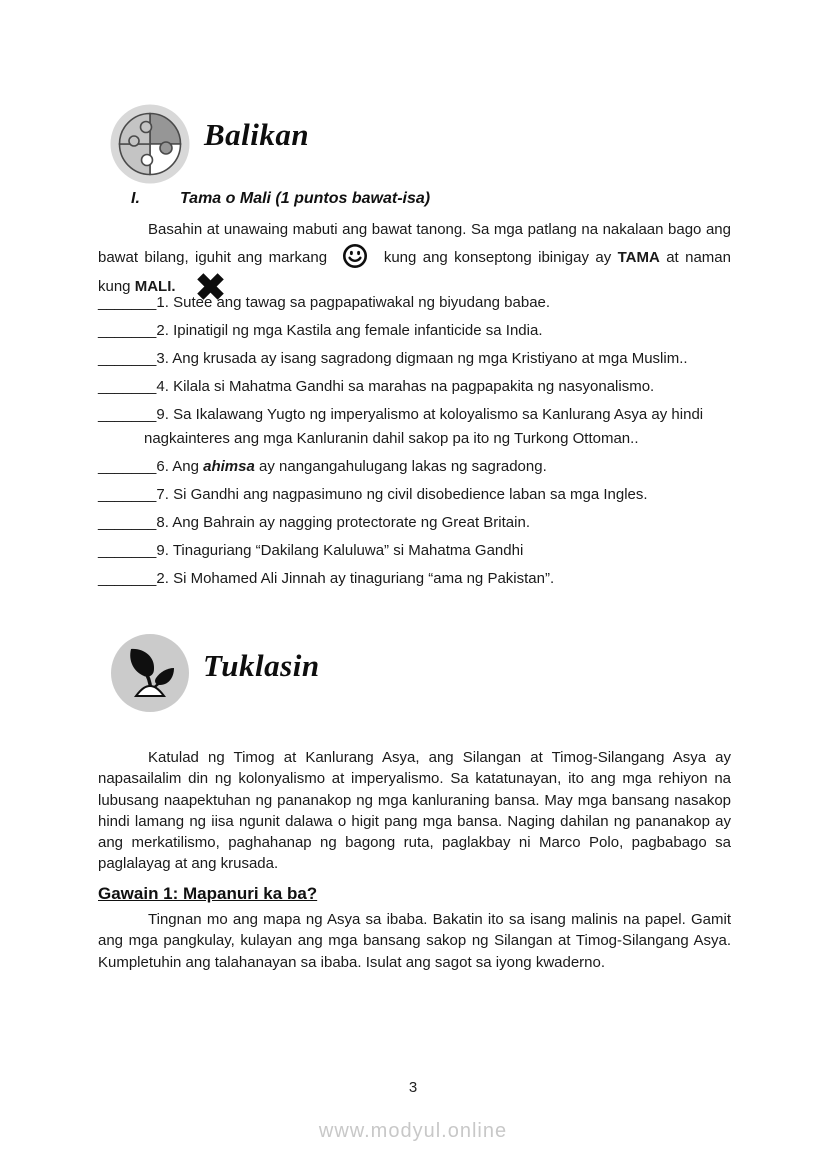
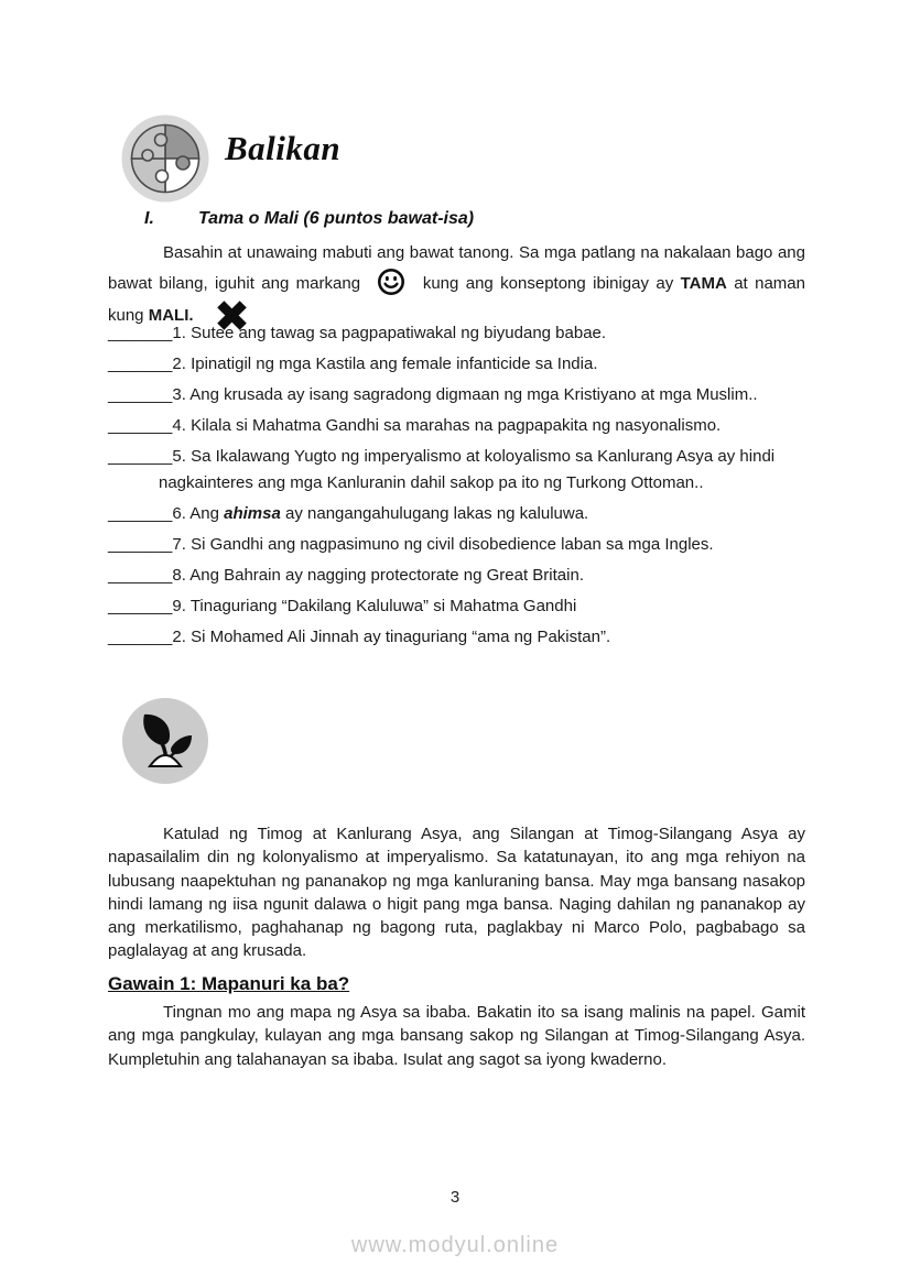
  Balikan
  I.
- Tama o Mali (1 puntos bawat-isa)
+ Tama o Mali (6 puntos bawat-isa)
  Basahin at unawaing mabuti ang bawat tanong. Sa mga patlang na nakalaan bago ang bawat bilang, iguhit ang markang kung ang konseptong ibinigay ay TAMA at naman kung MALI.
  _______1. Sutee ang tawag sa pagpapatiwakal ng biyudang babae.
  _______2. Ipinatigil ng mga Kastila ang female infanticide sa India.
  _______3. Ang krusada ay isang sagradong digmaan ng mga Kristiyano at mga Muslim..
  _______4. Kilala si Mahatma Gandhi sa marahas na pagpapakita ng nasyonalismo.
- _______9. Sa Ikalawang Yugto ng imperyalismo at koloyalismo sa Kanlurang Asya ay hindi nagkainteres ang mga Kanluranin dahil sakop pa ito ng Turkong Ottoman..
+ _______5. Sa Ikalawang Yugto ng imperyalismo at koloyalismo sa Kanlurang Asya ay hindi nagkainteres ang mga Kanluranin dahil sakop pa ito ng Turkong Ottoman..
- _______6. Ang ahimsa ay nangangahulugang lakas ng sagradong.
+ _______6. Ang ahimsa ay nangangahulugang lakas ng kaluluwa.
  _______7. Si Gandhi ang nagpasimuno ng civil disobedience laban sa mga Ingles.
  _______8. Ang Bahrain ay nagging protectorate ng Great Britain.
  _______9. Tinaguriang “Dakilang Kaluluwa” si Mahatma Gandhi
  _______2. Si Mohamed Ali Jinnah ay tinaguriang “ama ng Pakistan”.
- Tuklasin
  Katulad ng Timog at Kanlurang Asya, ang Silangan at Timog-Silangang Asya ay napasailalim din ng kolonyalismo at imperyalismo. Sa katatunayan, ito ang mga rehiyon na lubusang naapektuhan ng pananakop ng mga kanluraning bansa. May mga bansang nasakop hindi lamang ng iisa ngunit dalawa o higit pang mga bansa. Naging dahilan ng pananakop ay ang merkatilismo, paghahanap ng bagong ruta, paglakbay ni Marco Polo, pagbabago sa paglalayag at ang krusada.
  Gawain 1: Mapanuri ka ba?
  Tingnan mo ang mapa ng Asya sa ibaba. Bakatin ito sa isang malinis na papel. Gamit ang mga pangkulay, kulayan ang mga bansang sakop ng Silangan at Timog-Silangang Asya. Kumpletuhin ang talahanayan sa ibaba. Isulat ang sagot sa iyong kwaderno.
  3
  www.modyul.online
